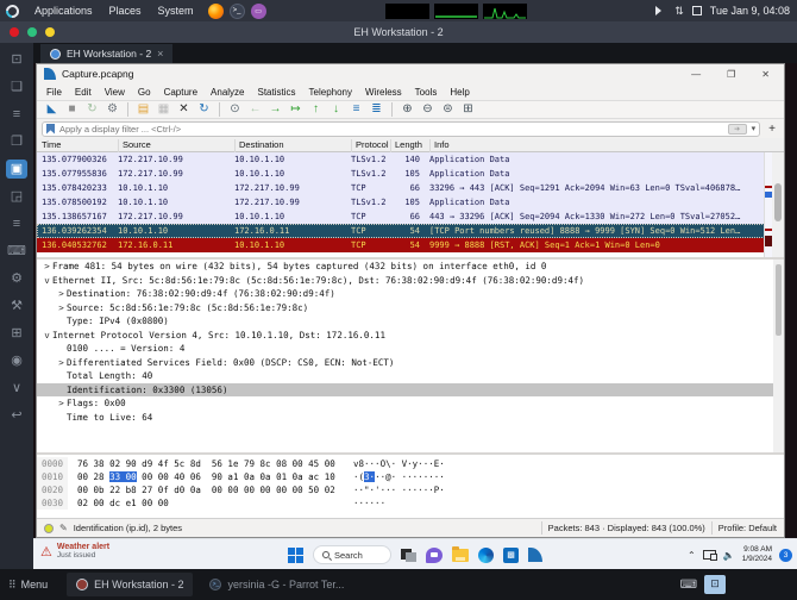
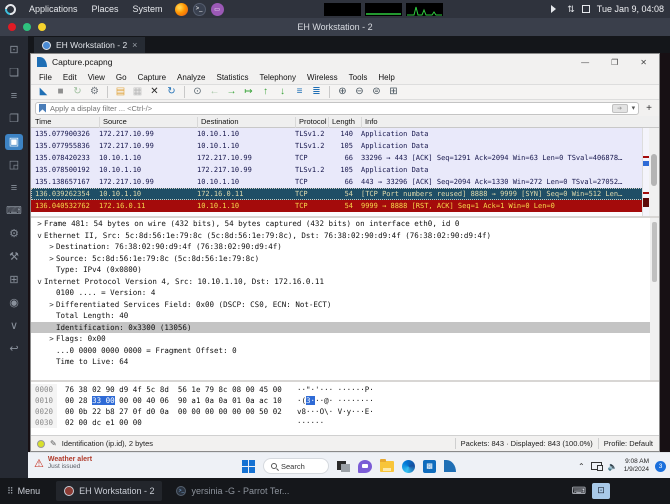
  Applications
  Places
  System
  ⇅
  Tue Jan 9, 04:08
  EH Workstation - 2
  ⊡
  ❏
  ≡
  ❐
  ▣
  ◲
  ≡
  ⌨
  ⚙
  ⚒
  ⊞
  ◉
  ∨
  ↩
  EH Workstation - 2
  ×
  Capture.pcapng
  —
  ❐
  ✕
  File
  Edit
  View
  Go
  Capture
  Analyze
  Statistics
  Telephony
  Wireless
  Tools
  Help
  ◣
  ■
  ↻
  ⚙
  ▤
  ▦
  ✕
  ↻
  ⊙
  ←
  →
  ↦
  ↑
  ↓
  ≡
  ≣
  ⊕
  ⊖
  ⊜
  ⊞
  Apply a display filter ... <Ctrl-/>
  +
  Time
  Source
  Destination
  Protocol
  Length
  Info
  136.040532762
  172.16.0.11
  10.10.1.10
  TCP
  54
  9999 → 8888 [RST, ACK] Seq=1 Ack=1 Win=0 Len=0
  136.039262354
  10.10.1.10
  172.16.0.11
  TCP
  54
  [TCP Port numbers reused] 8888 → 9999 [SYN] Seq=0 Win=512 Len…
  135.138657167
  172.217.10.99
  10.10.1.10
  TCP
  66
  443 → 33296 [ACK] Seq=2094 Ack=1330 Win=272 Len=0 TSval=27052…
  135.078500192
  10.10.1.10
  172.217.10.99
  TLSv1.2
  105
  Application Data
  135.078420233
  10.10.1.10
  172.217.10.99
  TCP
  66
  33296 → 443 [ACK] Seq=1291 Ack=2094 Win=63 Len=0 TSval=406878…
  135.077955836
  172.217.10.99
  10.10.1.10
  TLSv1.2
  105
  Application Data
  135.077900326
  172.217.10.99
  10.10.1.10
  TLSv1.2
  140
  Application Data
  > Frame 481: 54 bytes on wire (432 bits), 54 bytes captured (432 bits) on interface eth0, id 0
  v Ethernet II, Src: 5c:8d:56:1e:79:8c (5c:8d:56:1e:79:8c), Dst: 76:38:02:90:d9:4f (76:38:02:90:d9:4f)
  > Destination: 76:38:02:90:d9:4f (76:38:02:90:d9:4f)
  > Source: 5c:8d:56:1e:79:8c (5c:8d:56:1e:79:8c)
  Type: IPv4 (0x0800)
  v Internet Protocol Version 4, Src: 10.10.1.10, Dst: 172.16.0.11
  0100 .... = Version: 4
  > Differentiated Services Field: 0x00 (DSCP: CS0, ECN: Not-ECT)
  Total Length: 40
  Identification: 0x3300 (13056)
  > Flags: 0x00
+ ...0 0000 0000 0000 = Fragment Offset: 0
  Time to Live: 64
- 0000 76 38 02 90 d9 4f 5c 8d 56 1e 79 8c 08 00 45 00 v8···O\· V·y···E·
+ 0000 76 38 02 90 d9 4f 5c 8d 56 1e 79 8c 08 00 45 00 ··"·'··· ······P·
  0010 00 28 33 00 00 00 40 06 90 a1 0a 0a 01 0a ac 10 ·(3···@· ········
- 0020 00 0b 22 b8 27 0f d0 0a 00 00 00 00 00 00 50 02 ··"·'··· ······P·
+ 0020 00 0b 22 b8 27 0f d0 0a 00 00 00 00 00 00 50 02 v8···O\· V·y···E·
  0030 02 00 dc e1 00 00 ······
  ✎
  Identification (ip.id), 2 bytes
  Packets: 843 · Displayed: 843 (100.0%)
  Profile: Default
  ⚠
  Search
  ⌃
  🔈
  ⠿
  Menu
  EH Workstation - 2
  yersinia -G - Parrot Ter...
  ⌨
  ⊡
